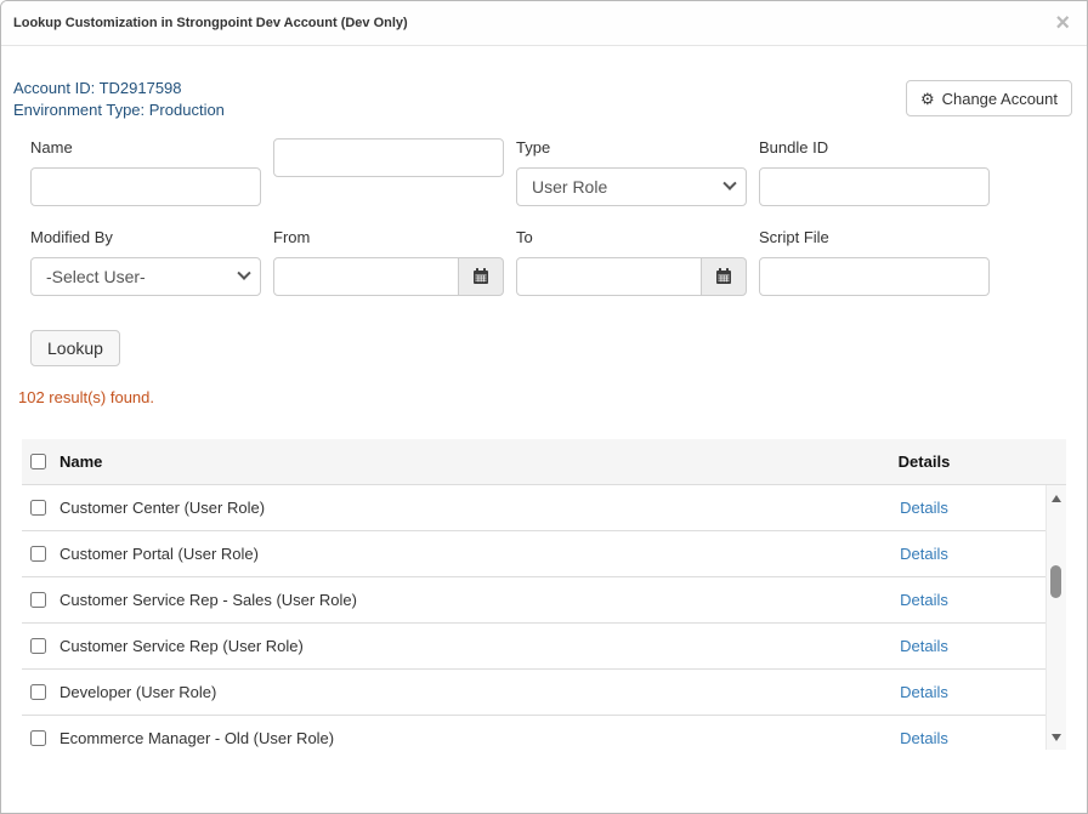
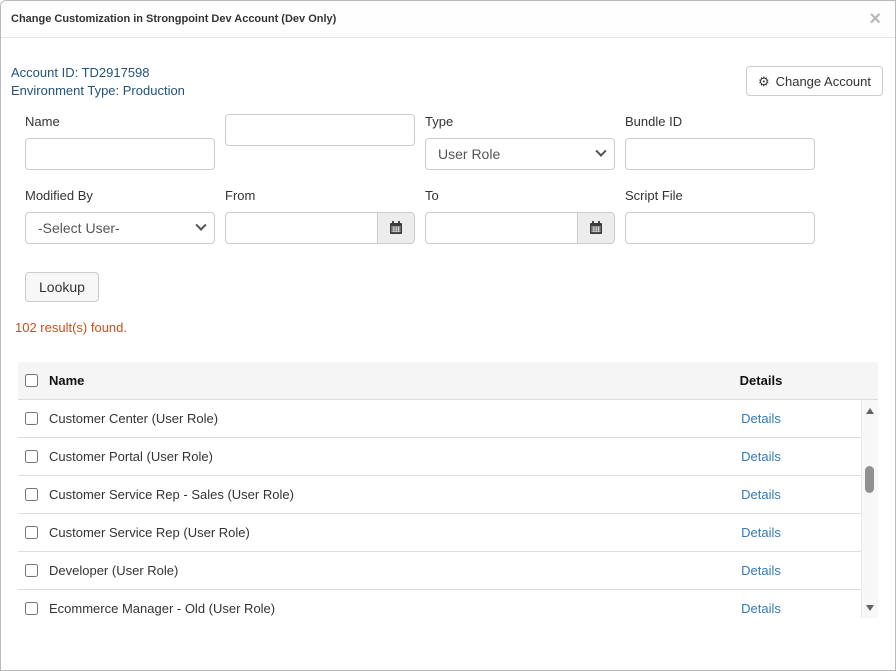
- Lookup Customization in Strongpoint Dev Account (Dev Only)
+ Change Customization in Strongpoint Dev Account (Dev Only)
  ×
  Account ID: TD2917598
  Environment Type: Production
  ⚙
  Change Account
  Name
  Type
  User Role
  Bundle ID
  Modified By
  -Select User-
  From
  To
  Script File
  Lookup
  102 result(s) found.
  Name
  Details
  Customer Center (User Role)
  Details
  Customer Portal (User Role)
  Details
  Customer Service Rep - Sales (User Role)
  Details
  Customer Service Rep (User Role)
  Details
  Developer (User Role)
  Details
  Ecommerce Manager - Old (User Role)
  Details
